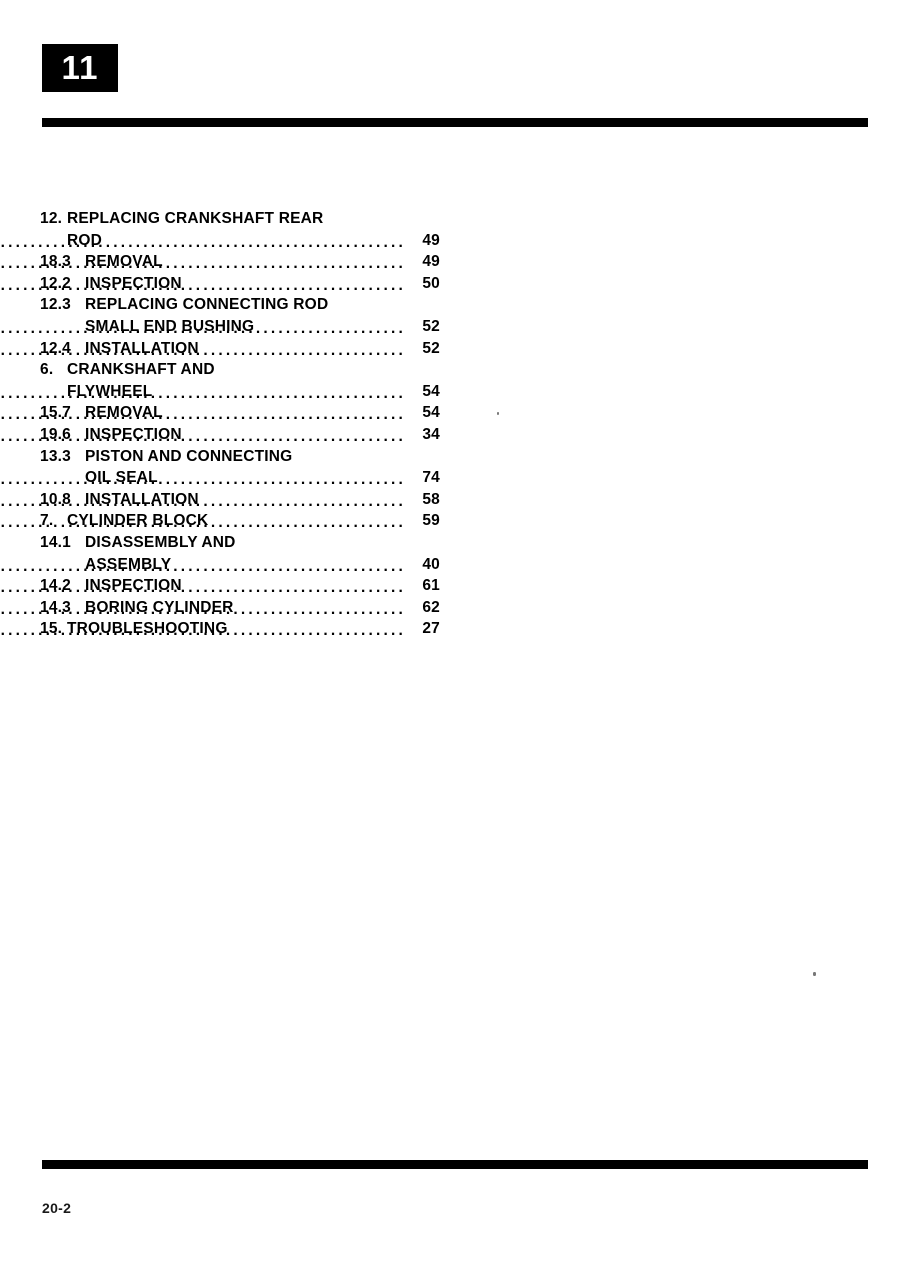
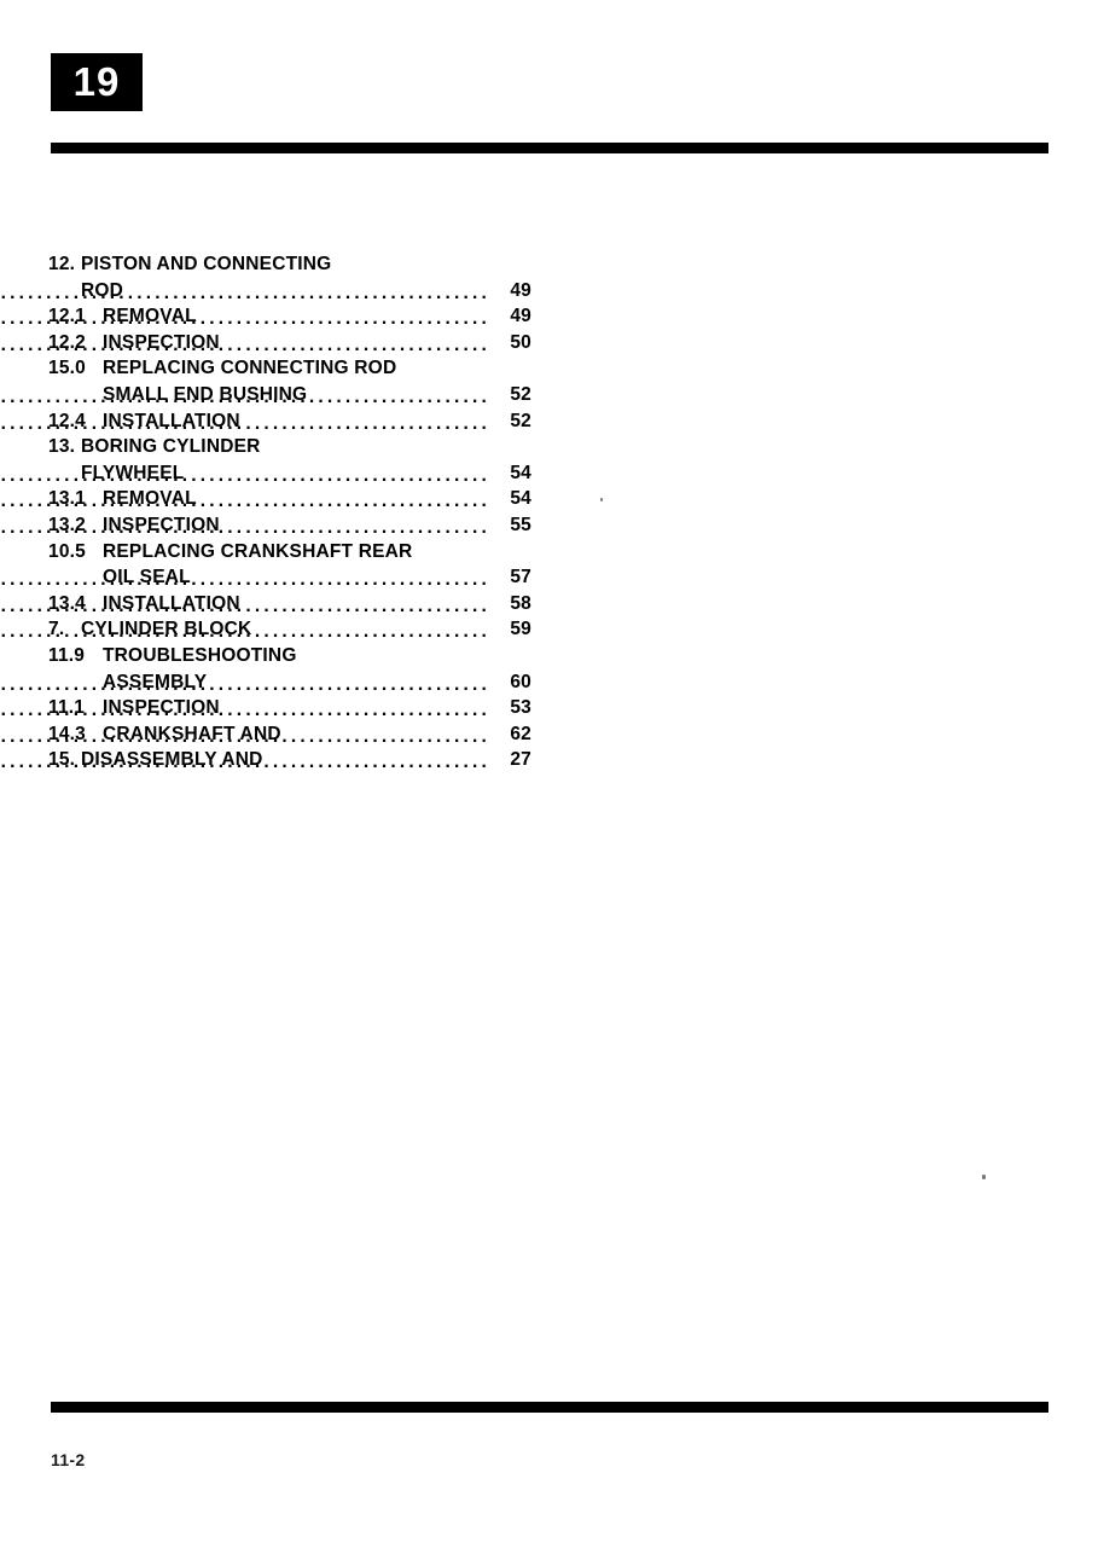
- 11
+ 19
  12.
- REPLACING CRANKSHAFT REAR
+ PISTON AND CONNECTING
  ROD
  49
- 18.3
+ 12.1
  REMOVAL
  49
  12.2
  INSPECTION
  50
- 12.3
+ 15.0
  REPLACING CONNECTING ROD
  SMALL END BUSHING
  52
  12.4
  INSTALLATION
  52
- 6.
+ 13.
- CRANKSHAFT AND
+ BORING CYLINDER
  FLYWHEEL
  54
- 15.7
+ 13.1
  REMOVAL
  54
- 19.6
+ 13.2
  INSPECTION
- 34
+ 55
- 13.3
+ 10.5
- PISTON AND CONNECTING
+ REPLACING CRANKSHAFT REAR
  OIL SEAL
- 74
+ 57
- 10.8
+ 13.4
  INSTALLATION
  58
  7.
  CYLINDER BLOCK
  59
- 14.1
+ 11.9
- DISASSEMBLY AND
+ TROUBLESHOOTING
  ASSEMBLY
- 40
+ 60
- 14.2
+ 11.1
  INSPECTION
- 61
+ 53
  14.3
- BORING CYLINDER
+ CRANKSHAFT AND
  62
  15.
- TROUBLESHOOTING
+ DISASSEMBLY AND
  27
- 20-2
+ 11-2
